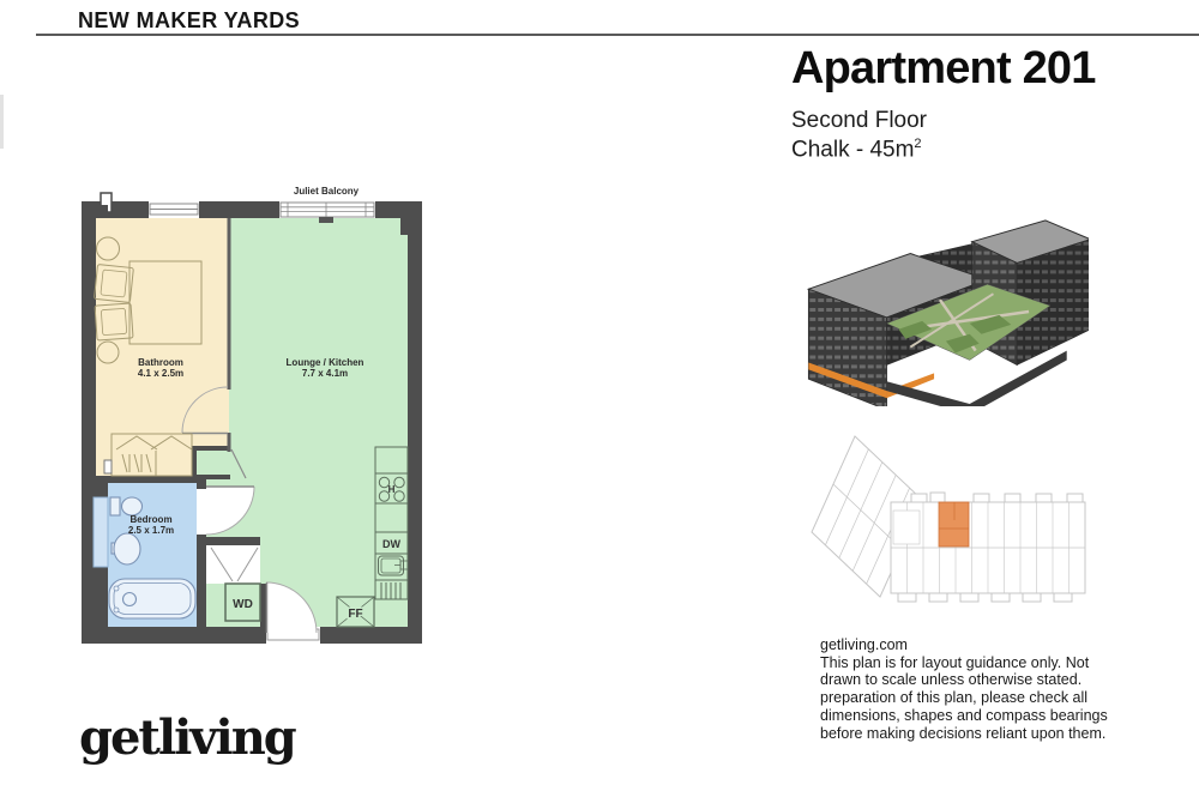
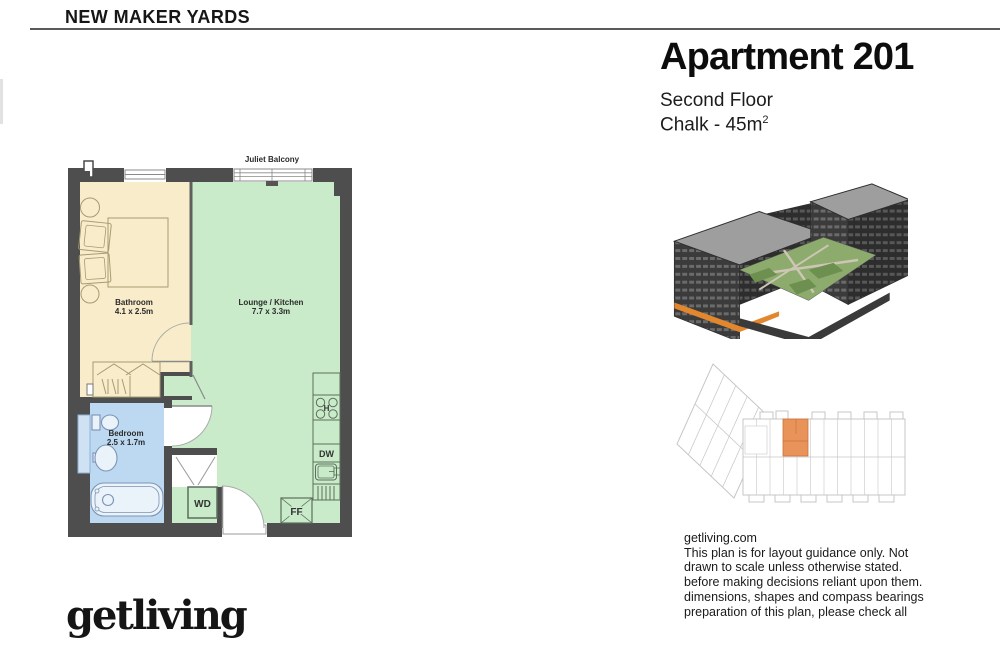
  NEW MAKER YARDS
  Apartment 201
  Second Floor
  Chalk - 45m2
  H
  DW
  WD
  FF
  Juliet Balcony
  Bathroom
  4.1 x 2.5m
  Lounge / Kitchen
- 7.7 x 4.1m
+ 7.7 x 3.3m
  Bedroom
  2.5 x 1.7m
  getliving.com
  This plan is for layout guidance only. Not
  drawn to scale unless otherwise stated.
- preparation of this plan, please check all
+ before making decisions reliant upon them.
  dimensions, shapes and compass bearings
- before making decisions reliant upon them.
+ preparation of this plan, please check all
  getliving
